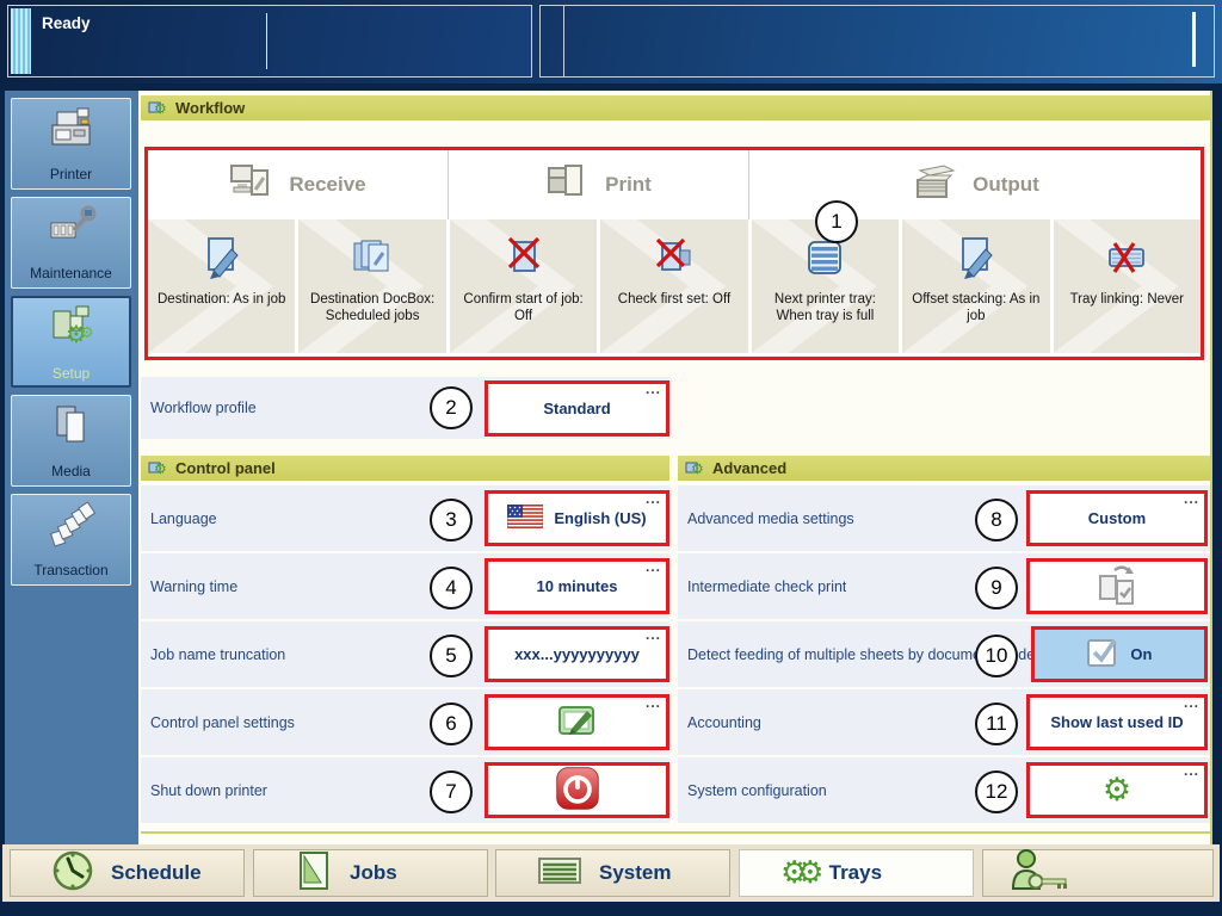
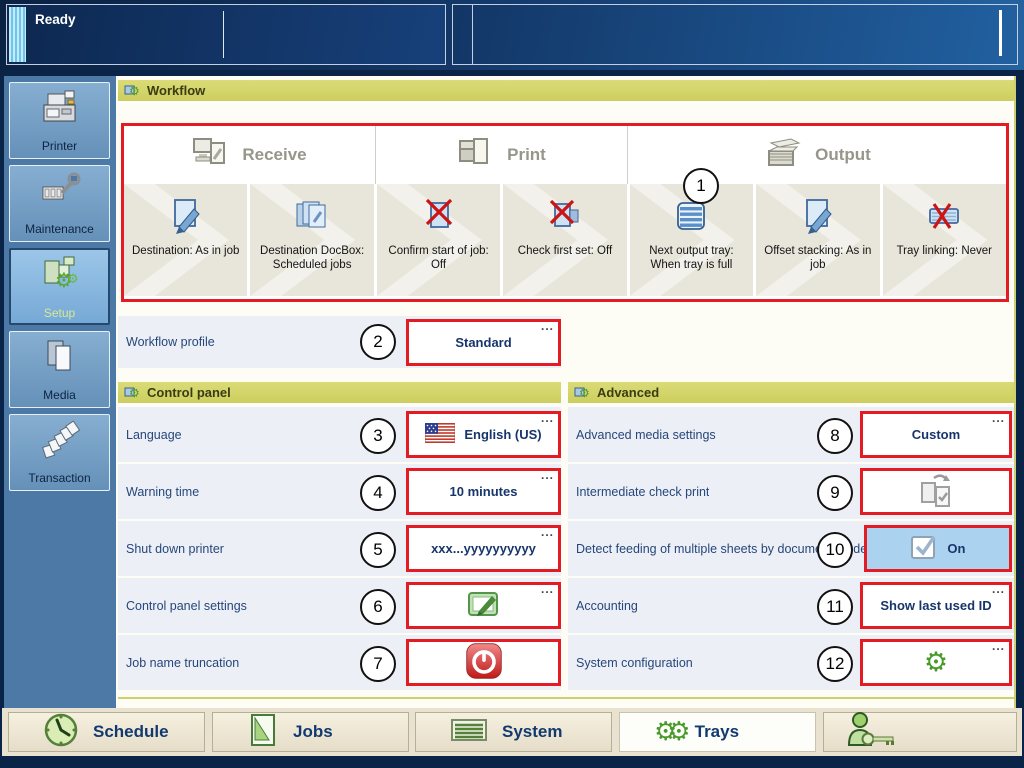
  Ready
  Printer
  Maintenance
  ⚙
  ⚙
  Setup
  Media
  Transaction
  ⚙
  Workflow
  Receive
  Print
  Output
  Destination: As in job
  Destination DocBox: Scheduled jobs
  Confirm start of job: Off
  Check first set: Off
- Next printer tray: When tray is full
+ Next output tray: When tray is full
  Offset stacking: As in job
  Tray linking: Never
  Workflow profile
  ...
  Standard
  ⚙
  Control panel
  Language
  ...
  English (US)
  Warning time
  ...
  10 minutes
- Job name truncation
+ Shut down printer
  ...
  xxx...yyyyyyyyyy
  Control panel settings
  ...
- Shut down printer
+ Job name truncation
  ⚙
  Advanced
  Advanced media settings
  ...
  Custom
  Intermediate check print
  Detect feeding of multiple sheets by documd
  On
  Accounting
  ...
  Show last used ID
  System configuration
  ...
  ⚙
  1
  2
  3
  4
  5
  6
  7
  8
  9
  10
  11
  12
  Schedule
  Jobs
  System
  ⚙⚙
  Trays
